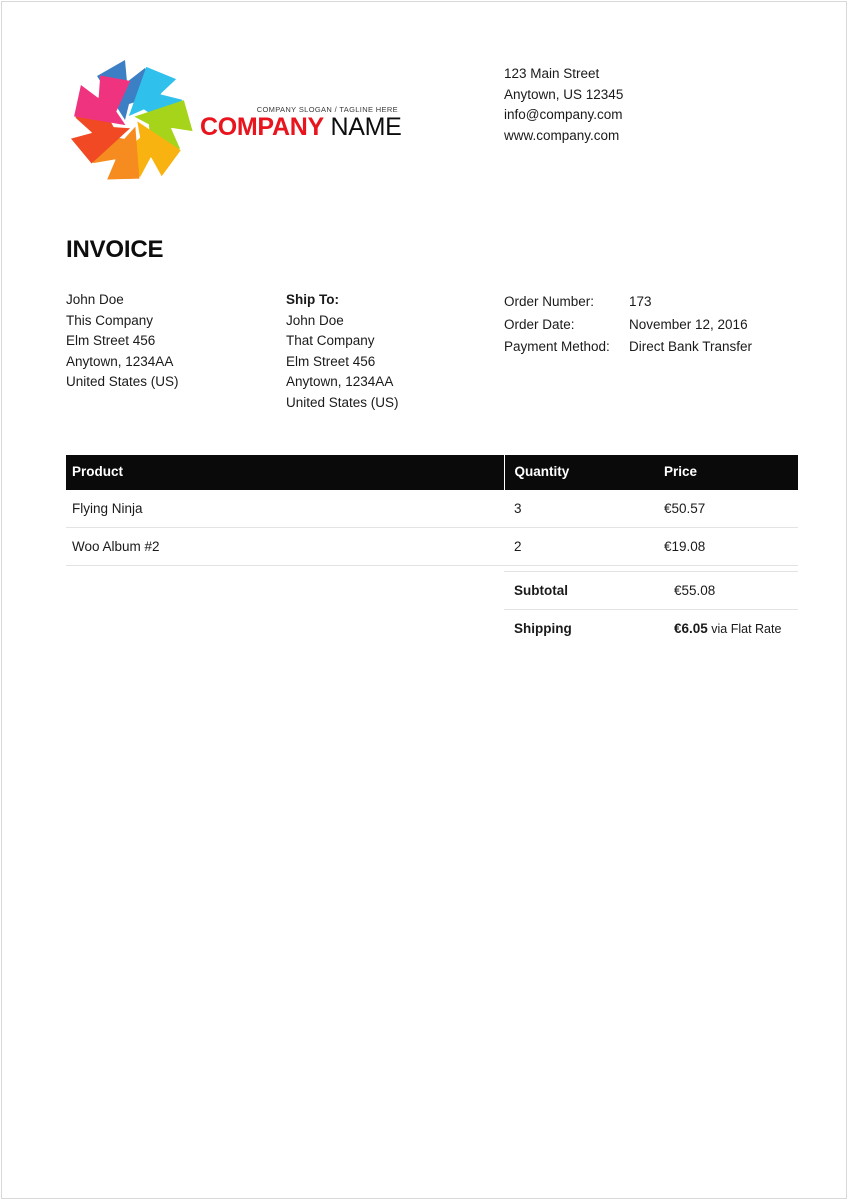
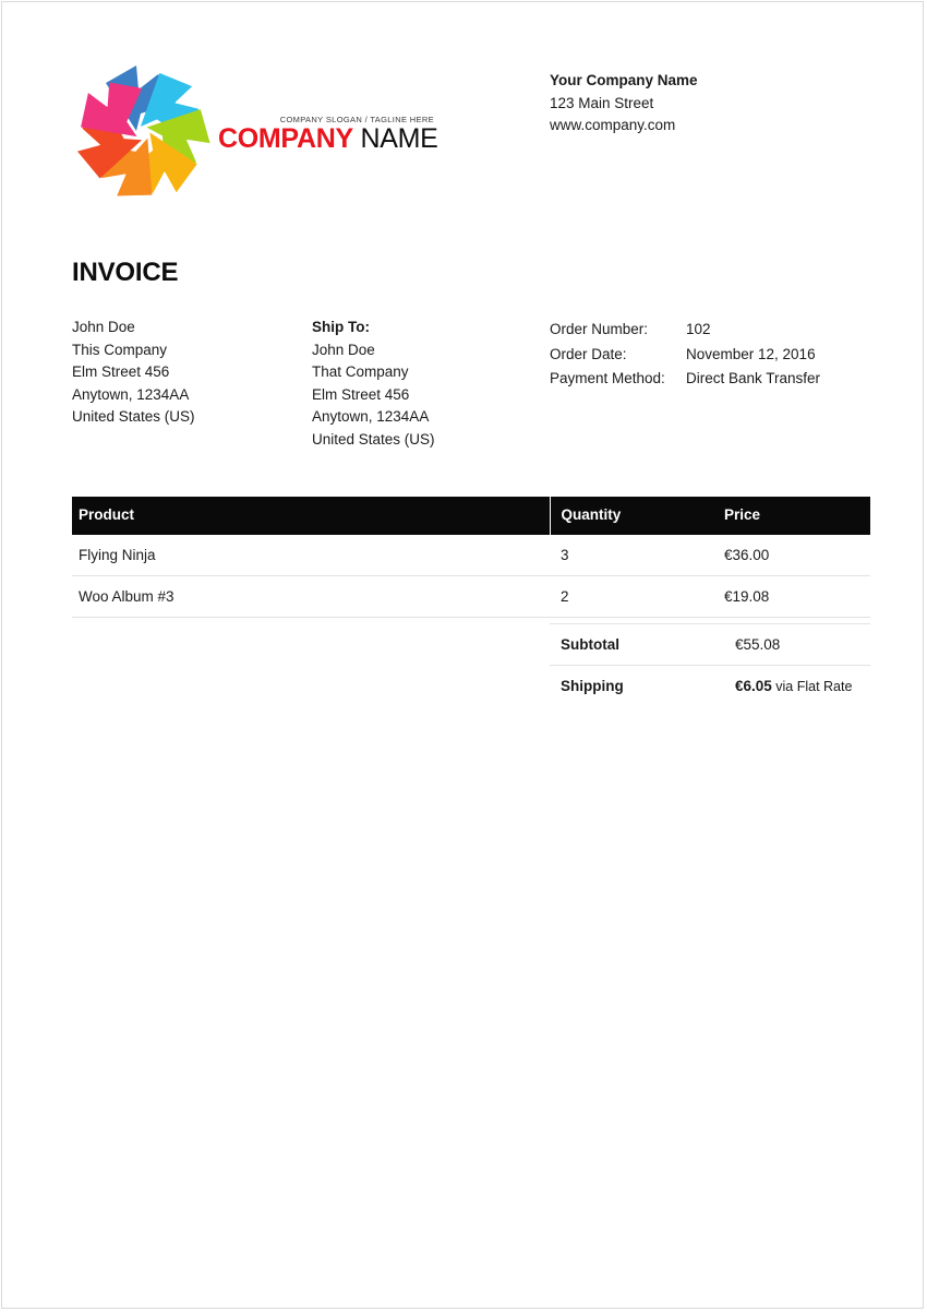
  COMPANY SLOGAN / TAGLINE HERE
  COMPANY NAME
+ Your Company Name
  123 Main Street
- Anytown, US 12345
- info@company.com
  www.company.com
  INVOICE
  John Doe
  This Company
  Elm Street 456
  Anytown, 1234AA
  United States (US)
  Ship To:
  John Doe
  That Company
  Elm Street 456
  Anytown, 1234AA
  United States (US)
- Order Number: 173
+ Order Number: 102
  Order Date: November 12, 2016
  Payment Method: Direct Bank Transfer
  Product	Quantity	Price
- Flying Ninja	3	€50.57
+ Flying Ninja	3	€36.00
- Woo Album #2	2	€19.08
+ Woo Album #3	2	€19.08
  Subtotal	€55.08
  Shipping	€6.05 via Flat Rate
